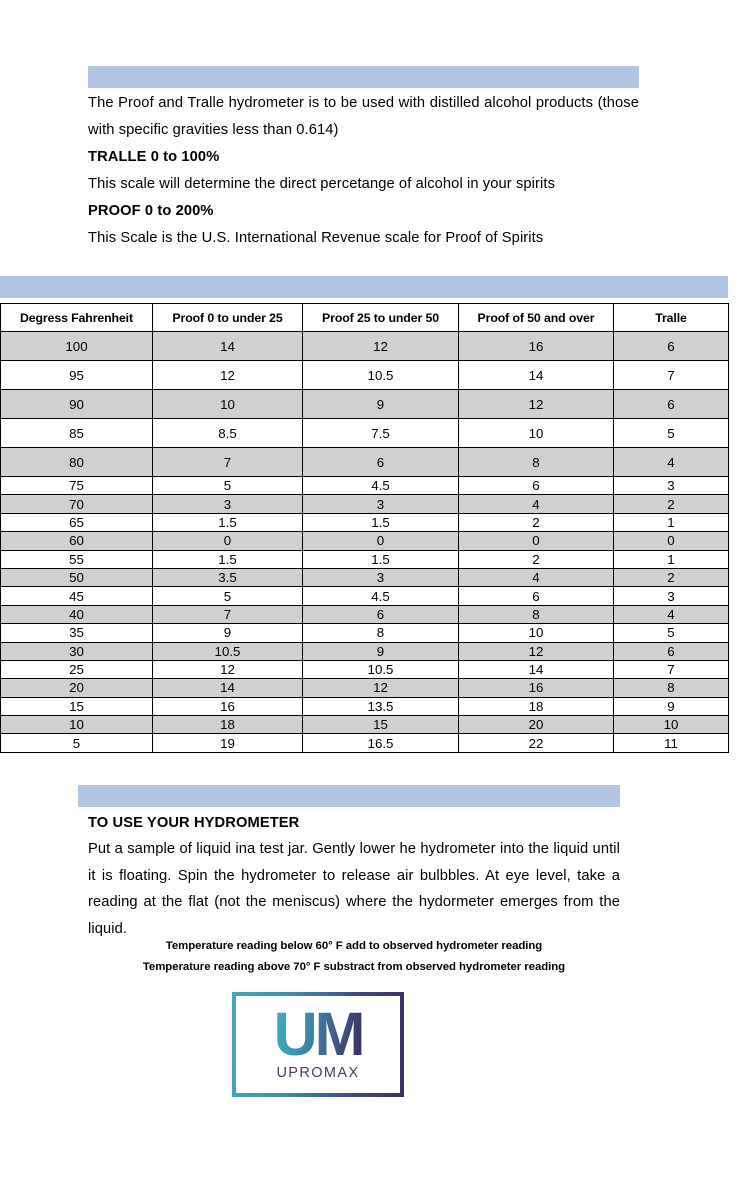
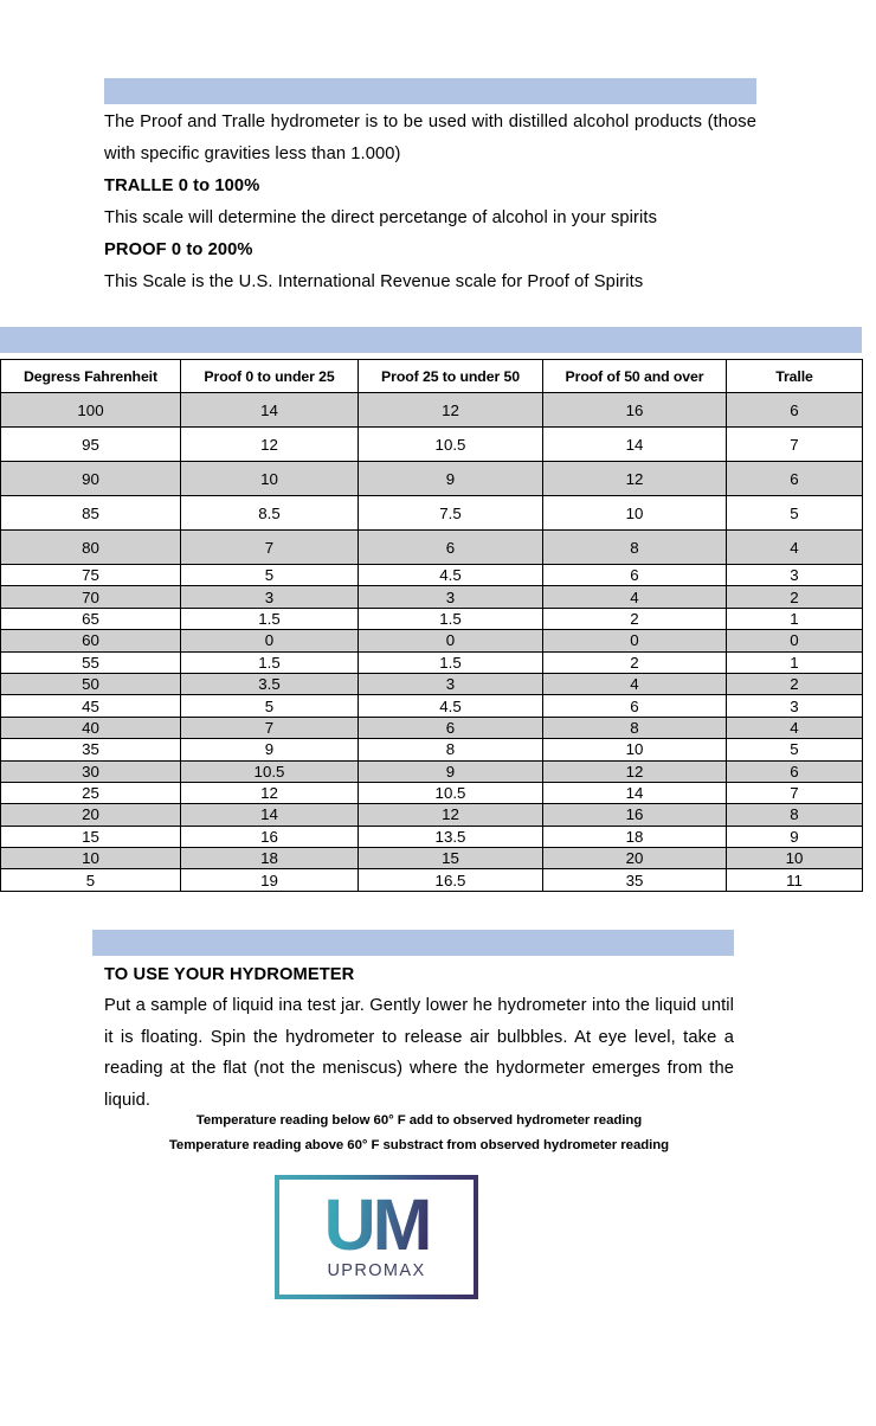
- The Proof and Tralle hydrometer is to be used with distilled alcohol products (those with specific gravities less than 0.614)
+ The Proof and Tralle hydrometer is to be used with distilled alcohol products (those with specific gravities less than 1.000)
  TRALLE 0 to 100%
  This scale will determine the direct percetange of alcohol in your spirits
  PROOF 0 to 200%
  This Scale is the U.S. International Revenue scale for Proof of Spirits
  Degress Fahrenheit	Proof 0 to under 25	Proof 25 to under 50	Proof of 50 and over	Tralle
  100	14	12	16	6
  95	12	10.5	14	7
  90	10	9	12	6
  85	8.5	7.5	10	5
  80	7	6	8	4
  75	5	4.5	6	3
  70	3	3	4	2
  65	1.5	1.5	2	1
  60	0	0	0	0
  55	1.5	1.5	2	1
  50	3.5	3	4	2
  45	5	4.5	6	3
  40	7	6	8	4
  35	9	8	10	5
  30	10.5	9	12	6
  25	12	10.5	14	7
  20	14	12	16	8
  15	16	13.5	18	9
  10	18	15	20	10
- 5	19	16.5	22	11
+ 5	19	16.5	35	11
  TO USE YOUR HYDROMETER
  Put a sample of liquid ina test jar. Gently lower he hydrometer into the liquid until it is floating. Spin the hydrometer to release air bulbbles. At eye level, take a reading at the flat (not the meniscus) where the hydormeter emerges from the liquid.
  Temperature reading below 60° F add to observed hydrometer reading
- Temperature reading above 70° F substract from observed hydrometer reading
+ Temperature reading above 60° F substract from observed hydrometer reading
  UM
  UPROMAX
